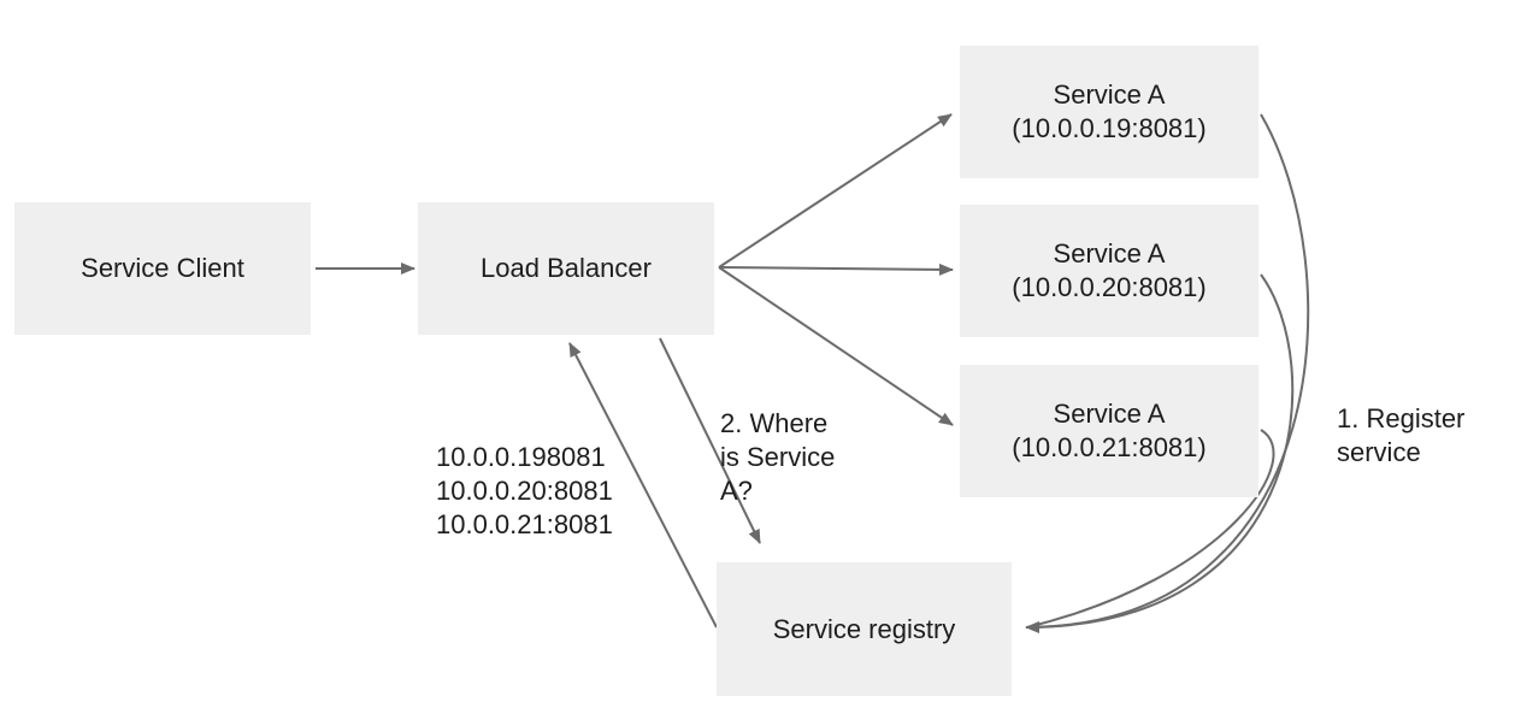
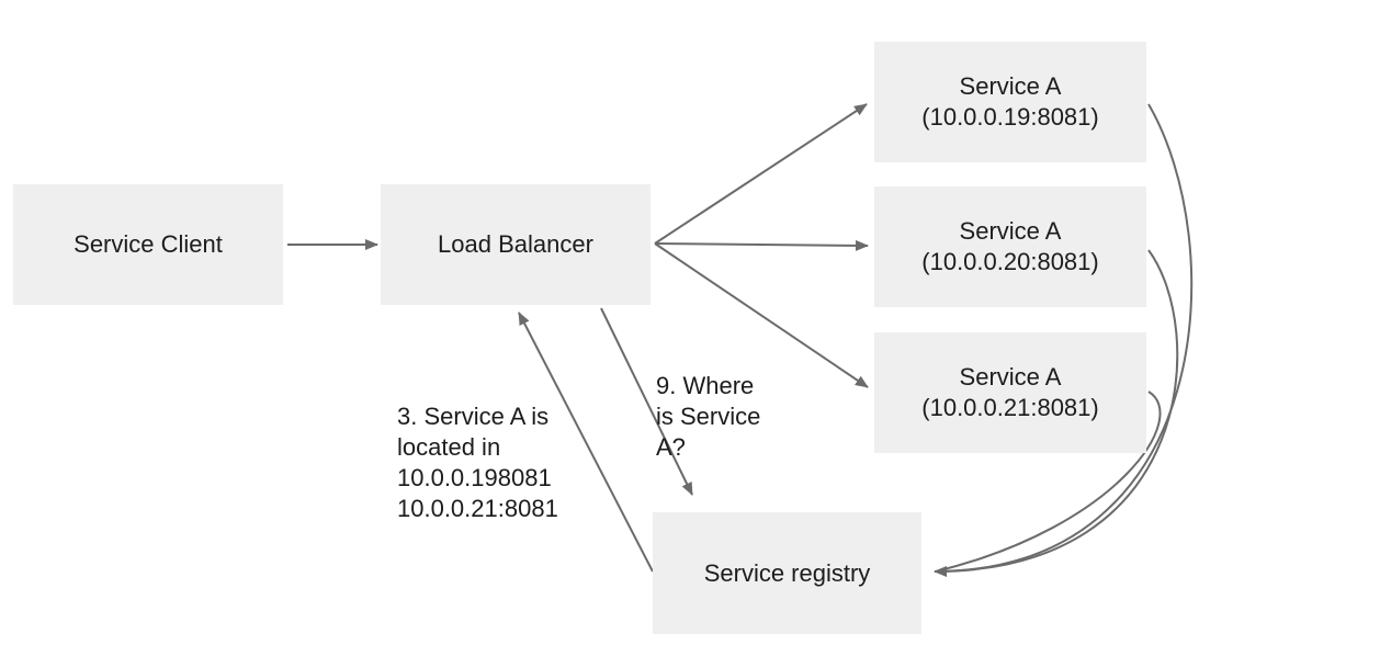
  Service Client
  Load Balancer
  Service A
  (10.0.0.19:8081)
  Service A
  (10.0.0.20:8081)
  Service A
  (10.0.0.21:8081)
  Service registry
- 1. Register
- service
- 2. Where
+ 9. Where
  is Service
  A?
+ 3. Service A is
+ located in
  10.0.0.198081
- 10.0.0.20:8081
  10.0.0.21:8081
